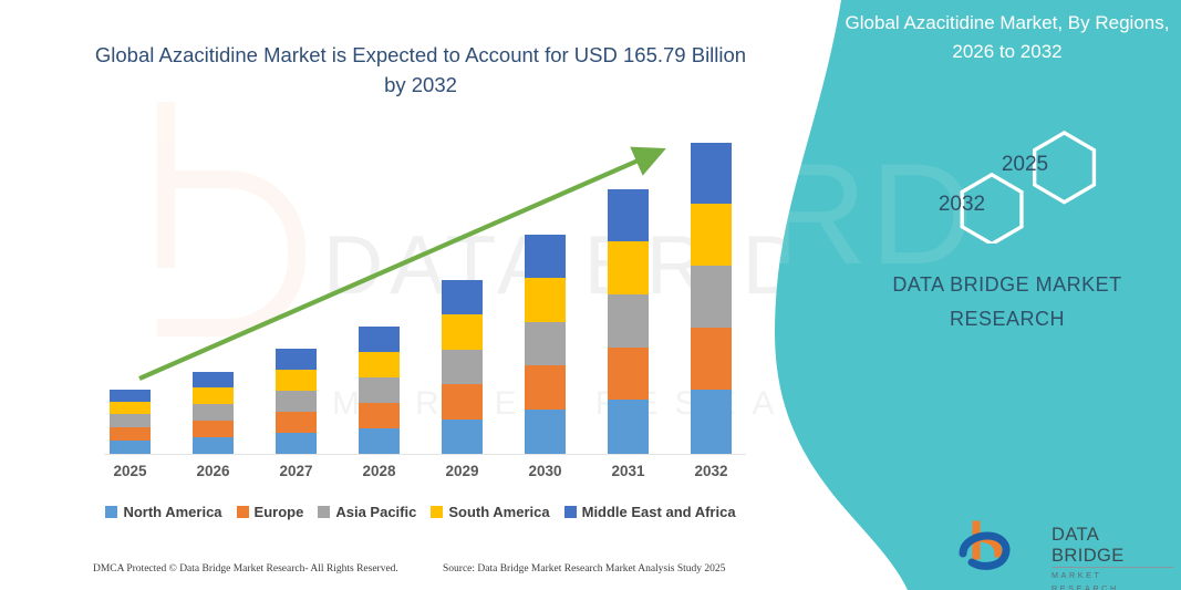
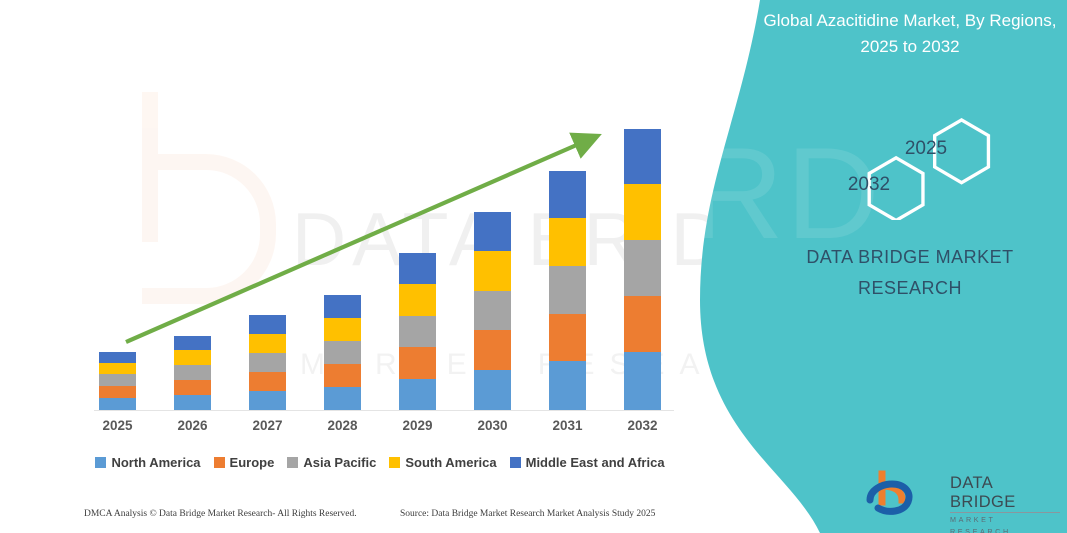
- Global Azacitidine Market is Expected to Account for USD 165.79 Billion by 2032
  2025
  2026
  2027
  2028
  2029
  2030
  2031
  2032
  North America
  Europe
  Asia Pacific
  South America
  Middle East and Africa
- DMCA Protected © Data Bridge Market Research- All Rights Reserved.
+ DMCA Analysis © Data Bridge Market Research- All Rights Reserved.
  Source: Data Bridge Market Research Market Analysis Study 2025
  RD
- Global Azacitidine Market, By Regions, 2026 to 2032
+ Global Azacitidine Market, By Regions, 2025 to 2032
  2025
  2032
  DATA BRIDGE MARKET
  RESEARCH
  DATA BRIDGE
  MARKET RESEARCH
